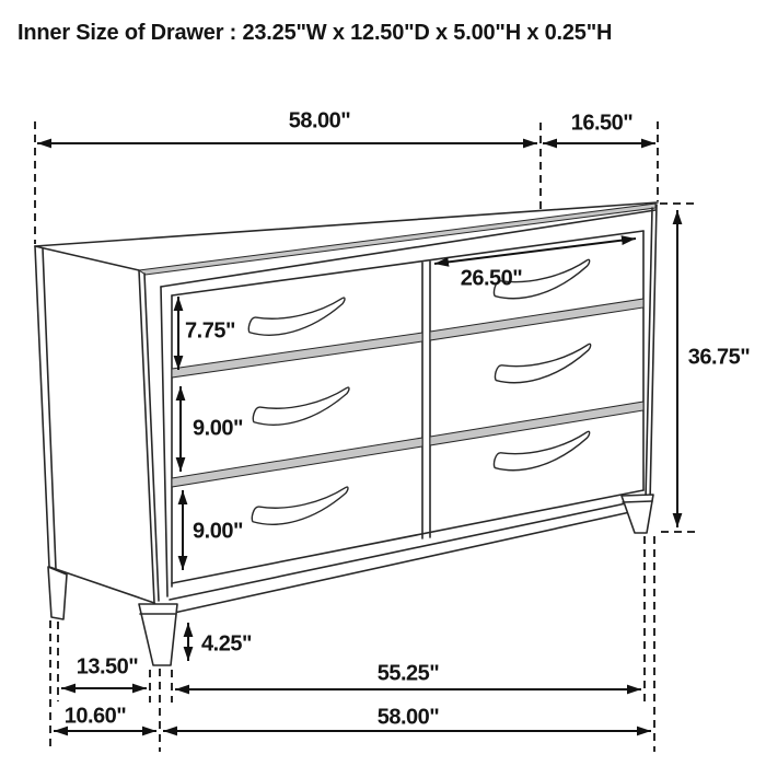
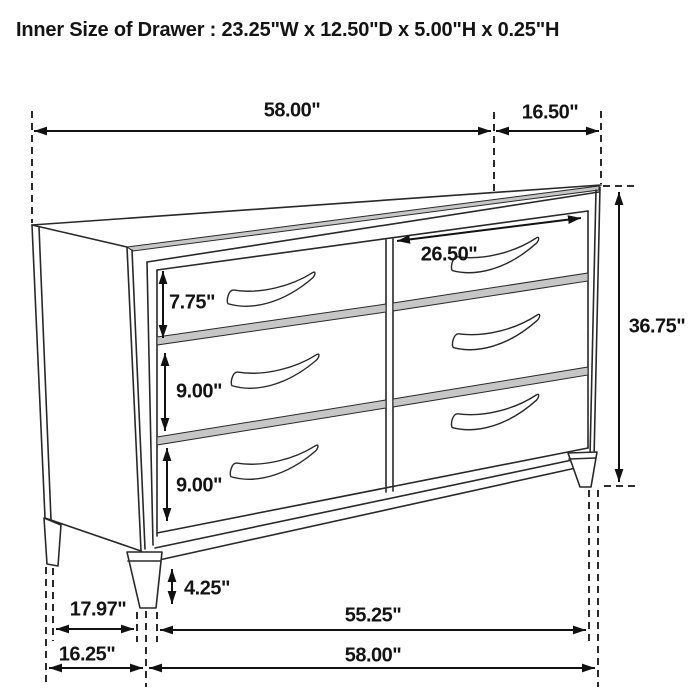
  Inner Size of Drawer : 23.25"W x 12.50"D x 5.00"H x 0.25"H
  58.00"
  16.50"
  36.75"
  26.50"
  7.75"
  9.00"
  9.00"
  4.25"
- 13.50"
+ 17.97"
- 10.60"
+ 16.25"
  55.25"
  58.00"
